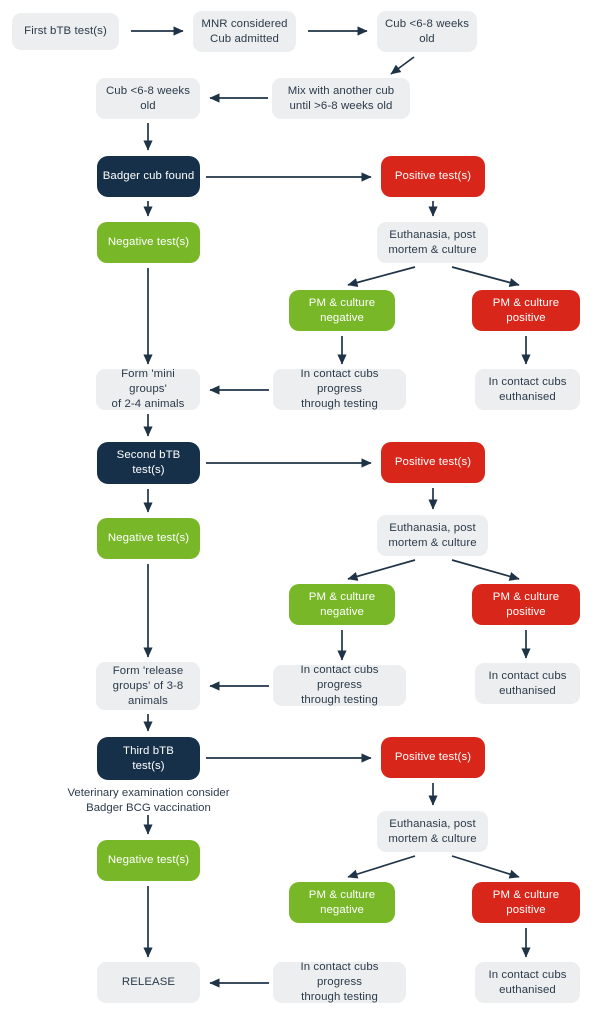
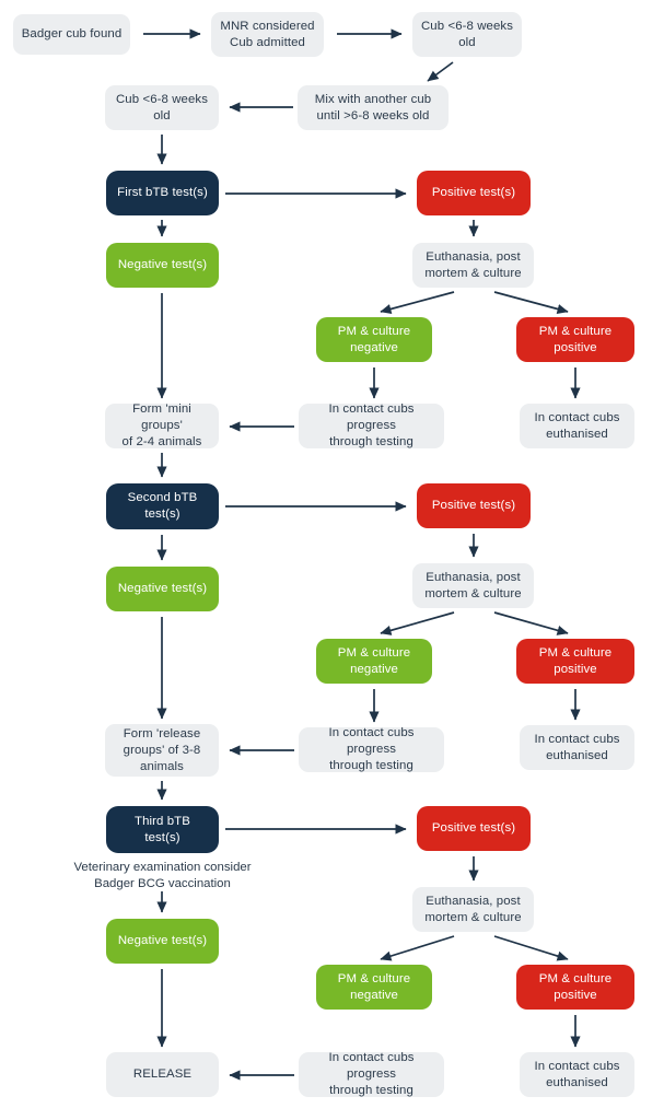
- First bTB test(s)
+ Badger cub found
  MNR considered
  Cub admitted
  Cub <6-8 weeks
  old
  Mix with another cub
  until >6-8 weeks old
  Cub <6-8 weeks
  old
- Badger cub found
+ First bTB test(s)
  Positive test(s)
  Negative test(s)
  Euthanasia, post
  mortem & culture
  PM & culture
  negative
  PM & culture
  positive
  Form 'mini groups'
  of 2-4 animals
  In contact cubs progress
  through testing
  In contact cubs
  euthanised
  Second bTB
  test(s)
  Positive test(s)
  Negative test(s)
  Euthanasia, post
  mortem & culture
  PM & culture
  negative
  PM & culture
  positive
  Form 'release
  groups' of 3-8
  animals
  In contact cubs progress
  through testing
  In contact cubs
  euthanised
  Third bTB
  test(s)
  Positive test(s)
  Negative test(s)
  Euthanasia, post
  mortem & culture
  PM & culture
  negative
  PM & culture
  positive
  RELEASE
  In contact cubs progress
  through testing
  In contact cubs
  euthanised
  Veterinary examination consider
  Badger BCG vaccination
